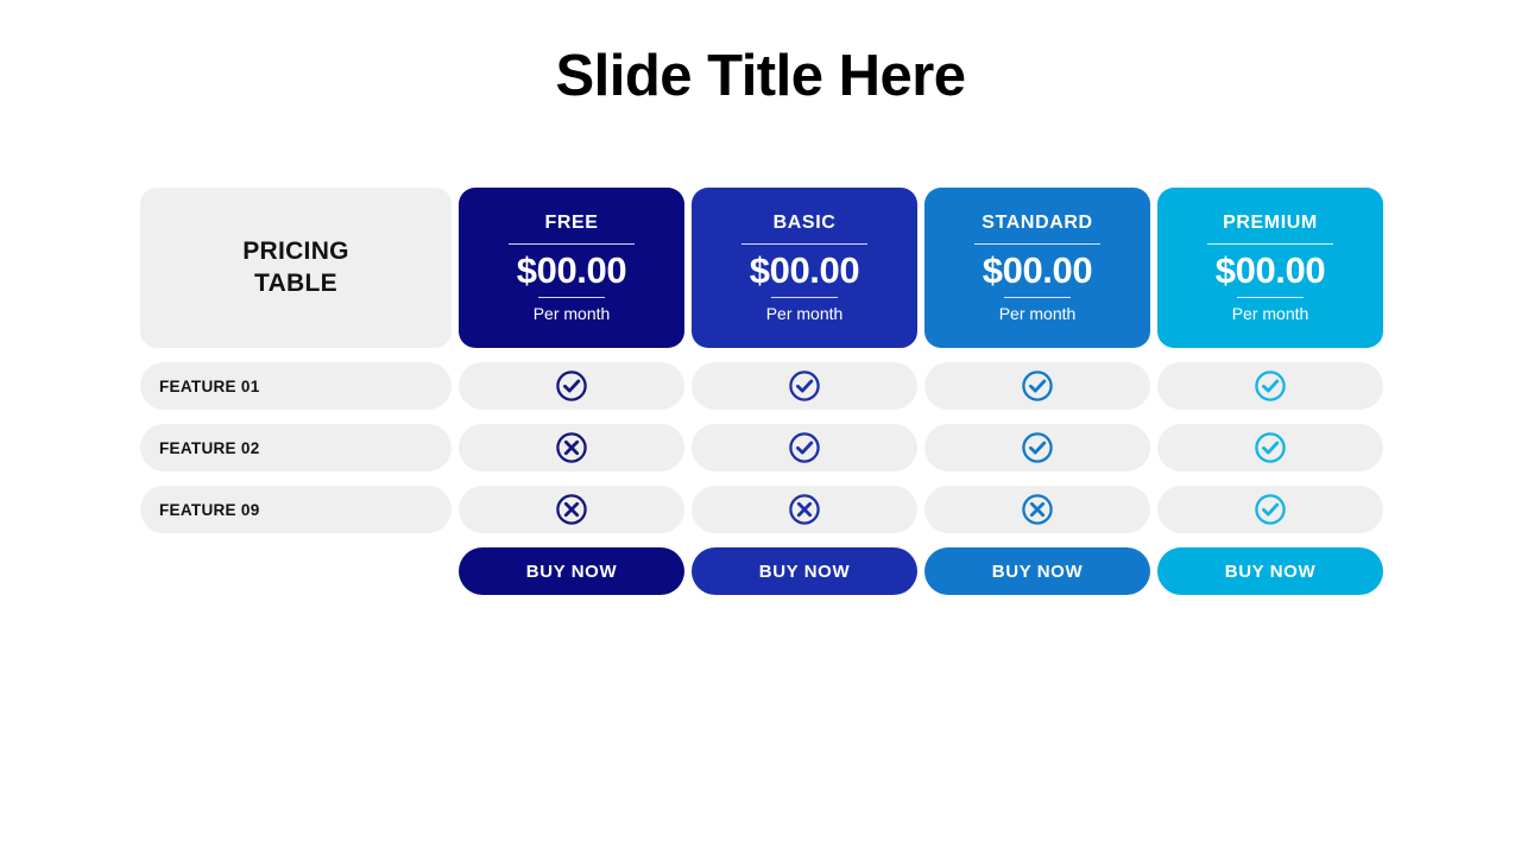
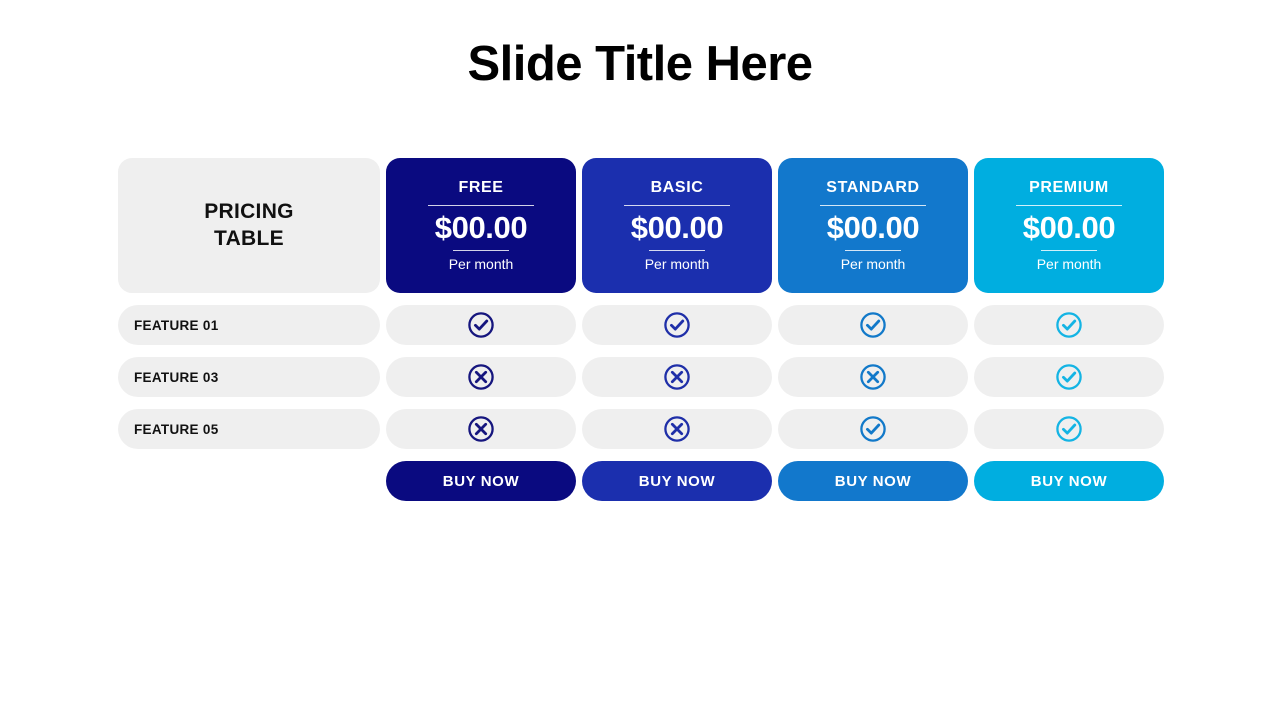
  Slide Title Here
  PRICING
  TABLE
  FREE
  $00.00
  Per month
  BASIC
  $00.00
  Per month
  STANDARD
  $00.00
  Per month
  PREMIUM
  $00.00
  Per month
  FEATURE 01
- FEATURE 02
- FEATURE 09
+ FEATURE 03
+ FEATURE 05
  BUY NOW
  BUY NOW
  BUY NOW
  BUY NOW
